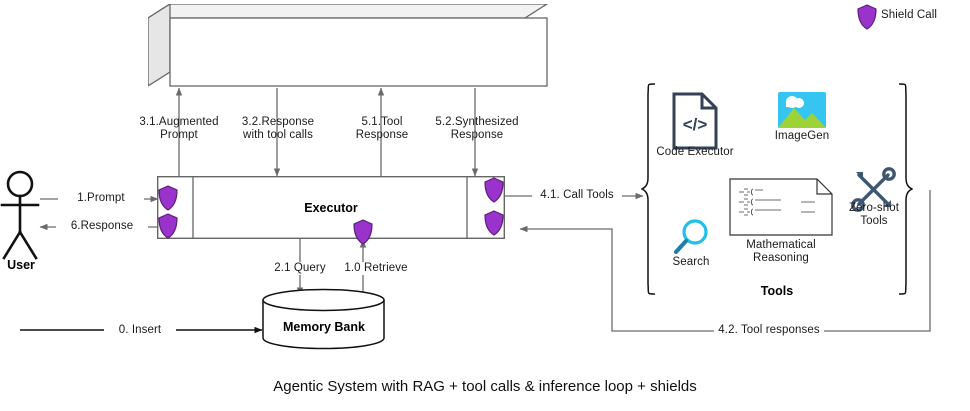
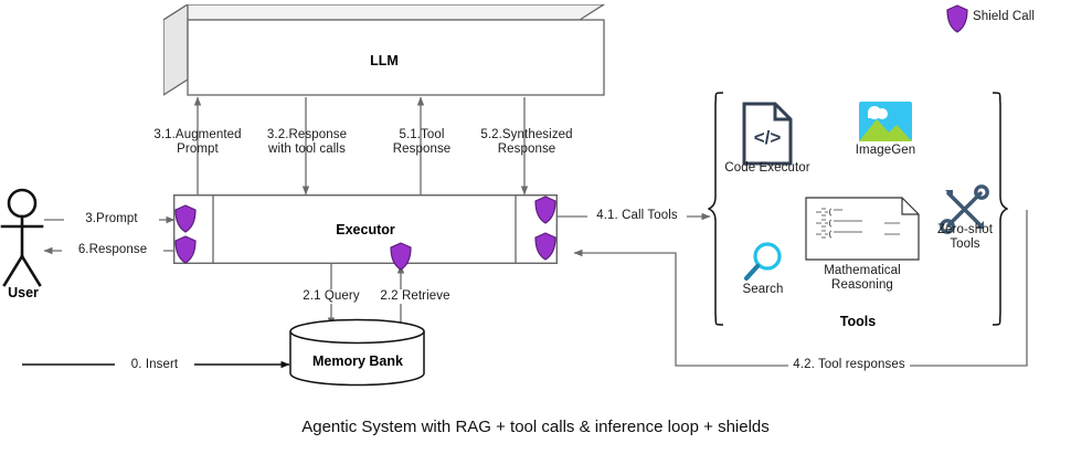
+ LLM
  Executor
  Memory Bank
  Tools
  </>
  Code Executor
  ImageGen
  Zero-shot Tools
  Mathematical Reasoning
  Search
  3.1.Augmented
  Prompt
  3.2.Response
  with tool calls
  5.1.Tool
  Response
  5.2.Synthesized
  Response
- 1.Prompt
+ 3.Prompt
  6.Response
  2.1 Query
- 1.0 Retrieve
+ 2.2 Retrieve
  0. Insert
  4.1. Call Tools
  4.2. Tool responses
  User
  Shield Call
  Agentic System with RAG + tool calls & inference loop + shields
